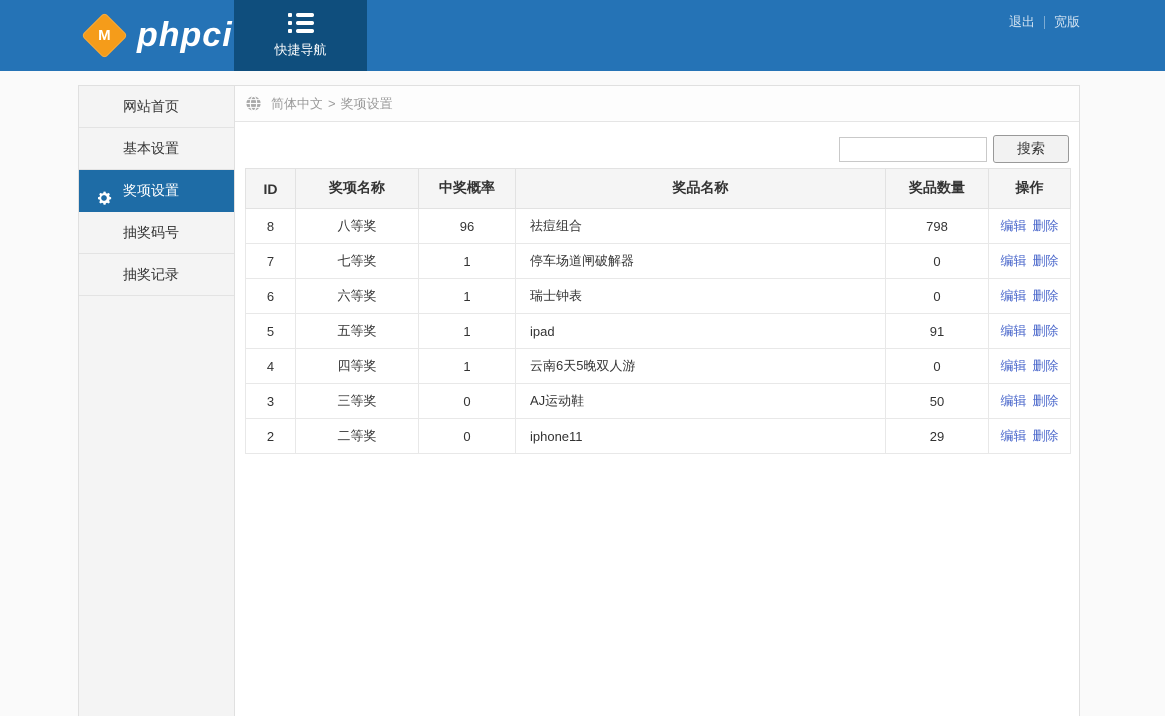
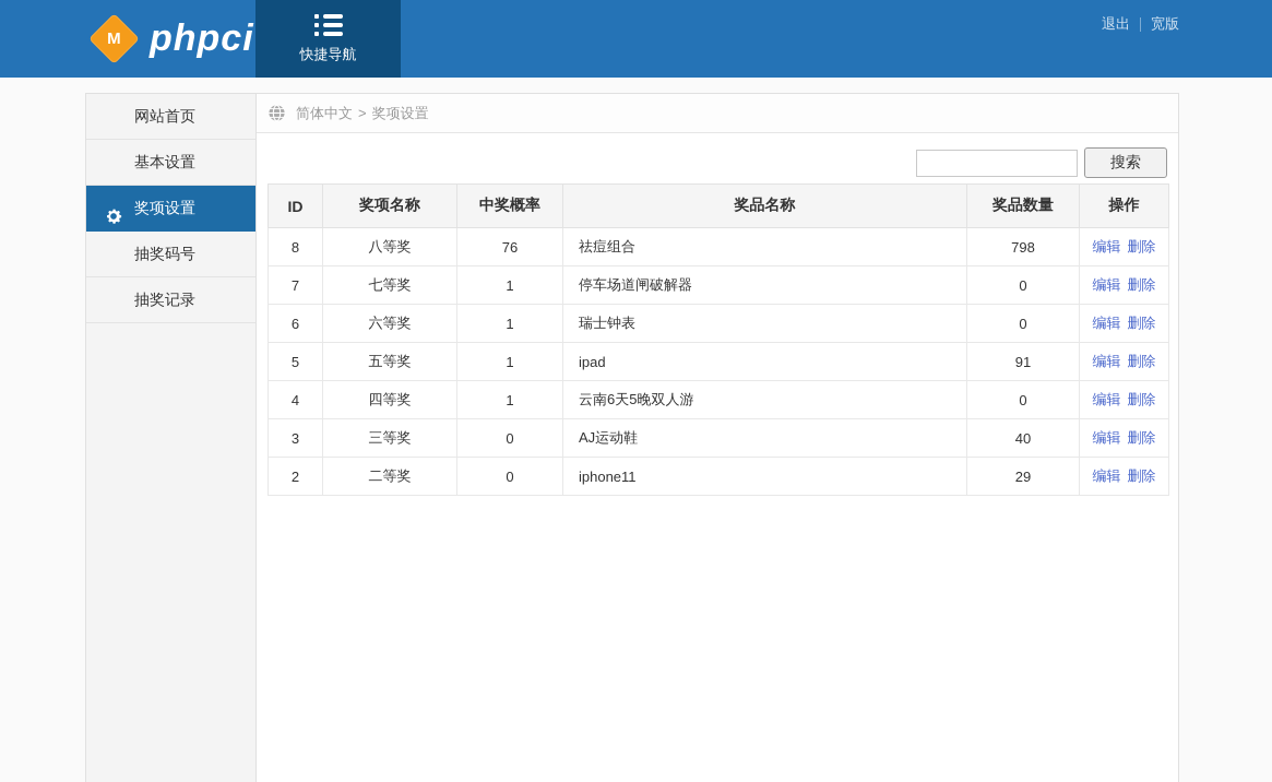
  phpci
  快捷导航
  退出
  宽版
  网站首页
  基本设置
  奖项设置
  抽奖码号
  抽奖记录
  简体中文
  >
  奖项设置
  搜索
  ID	奖项名称	中奖概率	奖品名称	奖品数量	操作
- 8	八等奖	96	祛痘组合	798	编辑 删除
+ 8	八等奖	76	祛痘组合	798	编辑 删除
  7	七等奖	1	停车场道闸破解器	0	编辑 删除
  6	六等奖	1	瑞士钟表	0	编辑 删除
  5	五等奖	1	ipad	91	编辑 删除
  4	四等奖	1	云南6天5晚双人游	0	编辑 删除
- 3	三等奖	0	AJ运动鞋	50	编辑 删除
+ 3	三等奖	0	AJ运动鞋	40	编辑 删除
  2	二等奖	0	iphone11	29	编辑 删除
